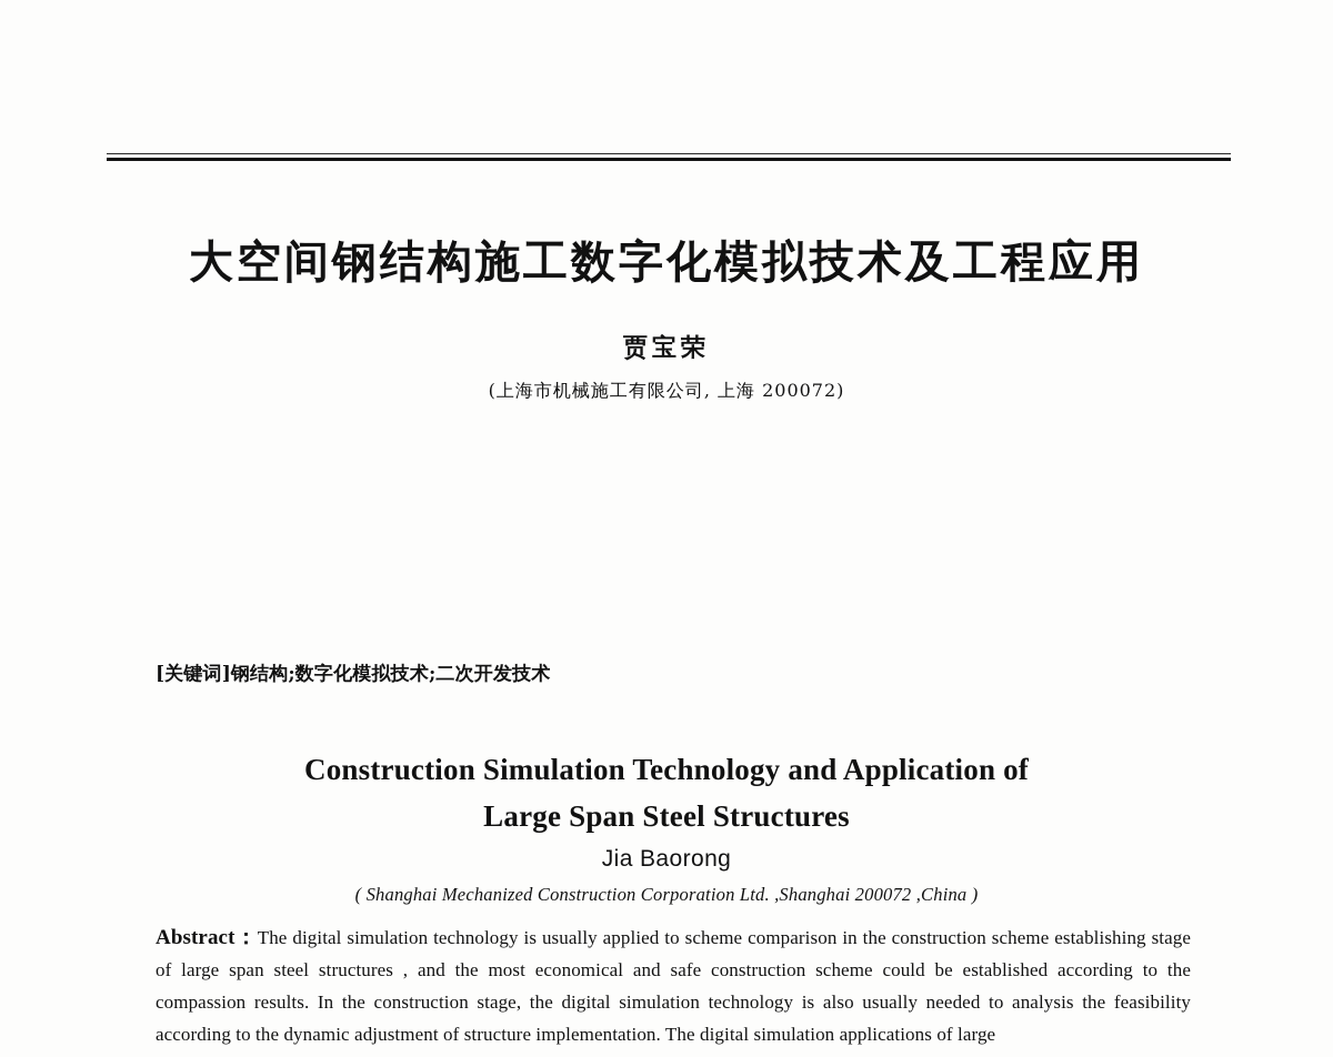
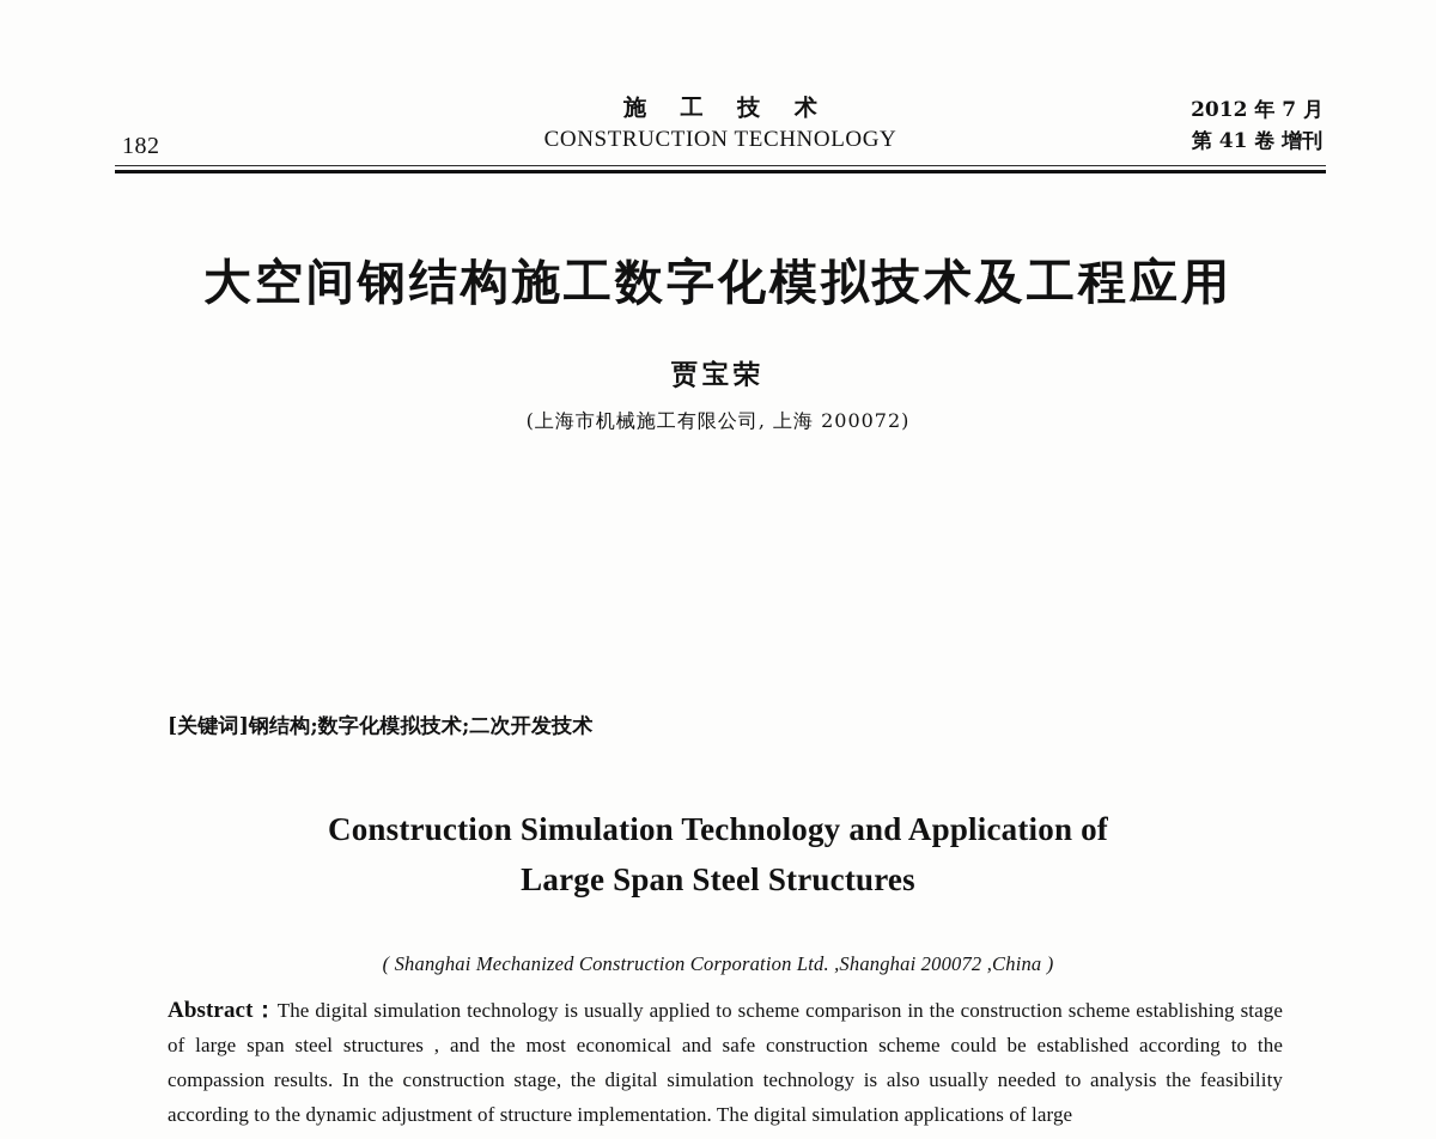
+ 182
+ 施 工 技 术
+ CONSTRUCTION TECHNOLOGY
+ 2012 年 7 月
+ 第 41 卷 增刊
  大空间钢结构施工数字化模拟技术及工程应用
  贾宝荣
  (上海市机械施工有限公司, 上海 200072)
  [关键词]钢结构;数字化模拟技术;二次开发技术
  Construction Simulation Technology and Application of
  Large Span Steel Structures
- Jia Baorong
  ( Shanghai Mechanized Construction Corporation Ltd. ,Shanghai 200072 ,China )
  Abstract：The digital simulation technology is usually applied to scheme comparison in the construction scheme establishing stage of large span steel structures , and the most economical and safe construction scheme could be established according to the compassion results. In the construction stage, the digital simulation technology is also usually needed to analysis the feasibility according to the dynamic adjustment of structure implementation. The digital simulation applications of large
